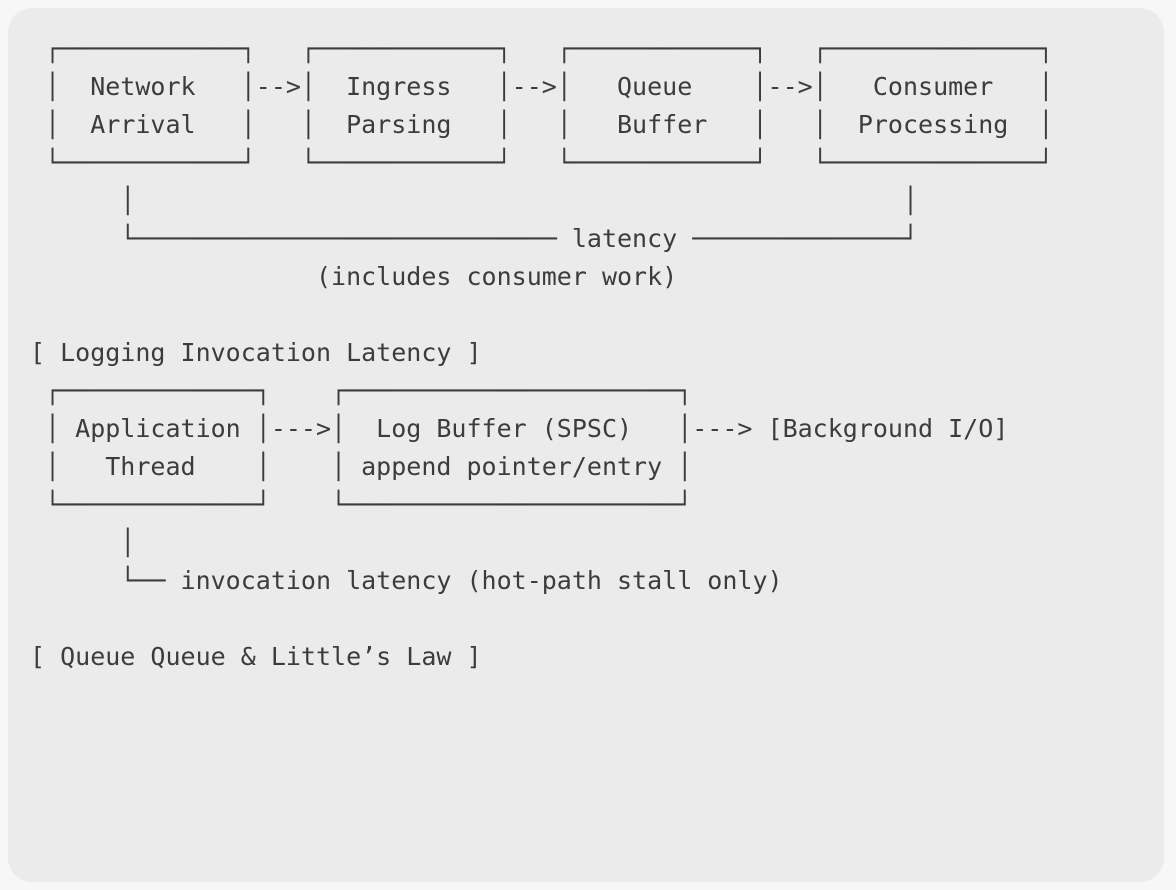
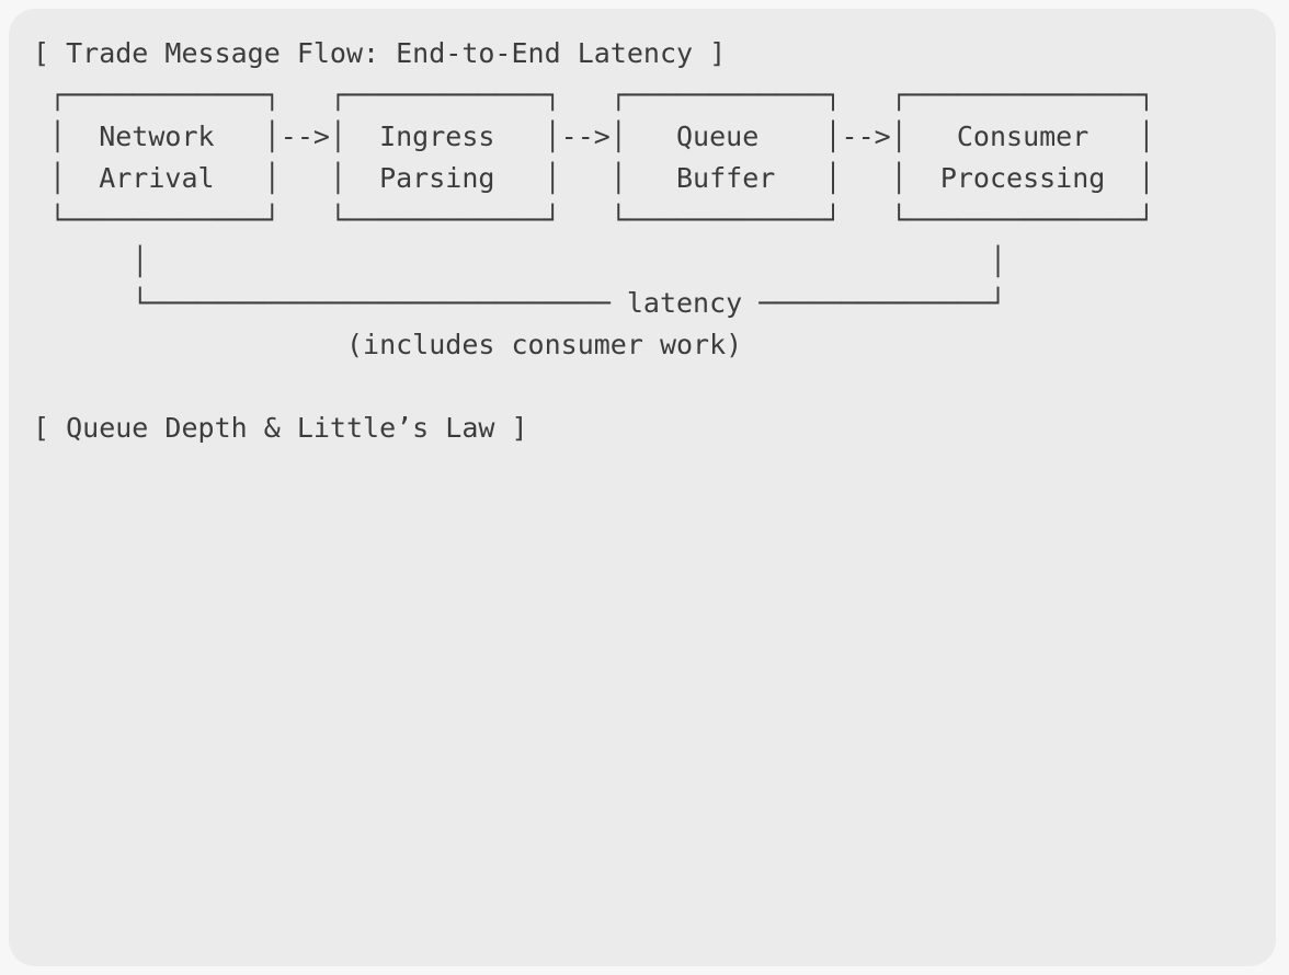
+ [ Trade Message Flow: End-to-End Latency ]
  ┌────────────┐ ┌────────────┐ ┌────────────┐ ┌──────────────┐
  │ Network │-->│ Ingress │-->│ Queue │-->│ Consumer │
  │ Arrival │ │ Parsing │ │ Buffer │ │ Processing │
  └────────────┘ └────────────┘ └────────────┘ └──────────────┘
  │ │
  └──────────────────────────── latency ──────────────┘
  (includes consumer work)
- [ Logging Invocation Latency ]
- ┌─────────────┐ ┌──────────────────────┐
- │ Application │--->│ Log Buffer (SPSC) │---> [Background I/O]
- │ Thread │ │ append pointer/entry │
- └─────────────┘ └──────────────────────┘
- │
- └── invocation latency (hot-path stall only)
- [ Queue Queue & Little’s Law ]
+ [ Queue Depth & Little’s Law ]
